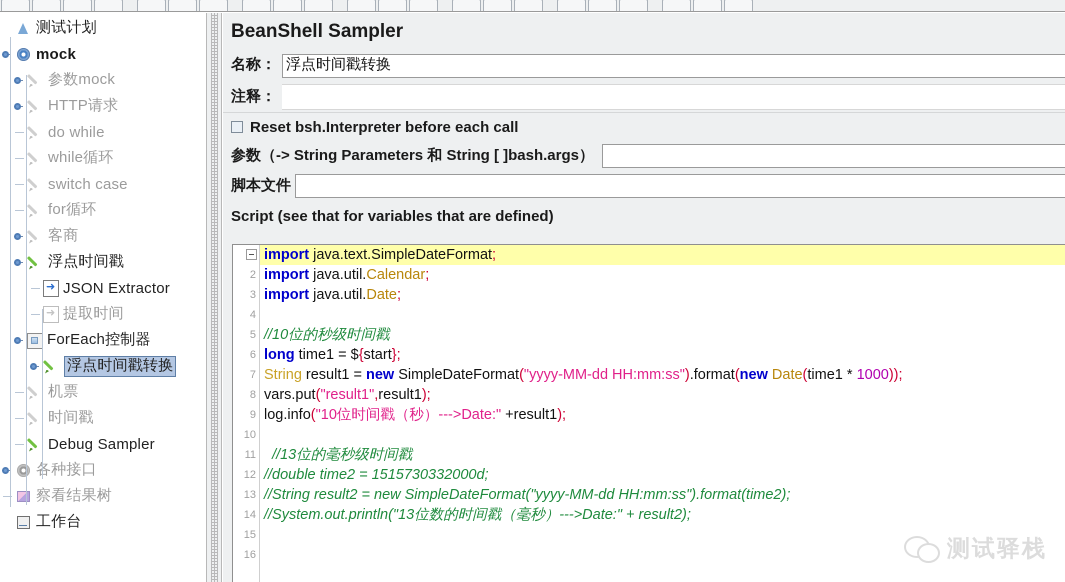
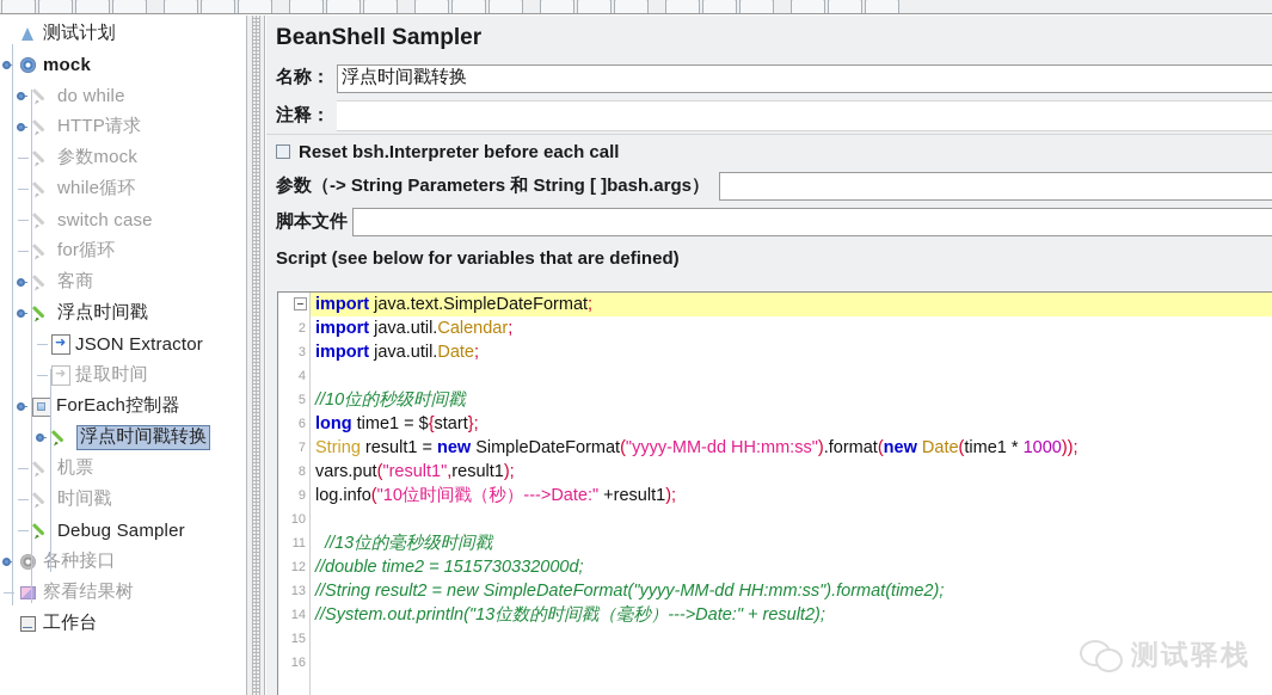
  测试计划
  mock
- 参数mock
+ do while
  HTTP请求
- do while
+ 参数mock
  while循环
  switch case
  for循环
  客商
  浮点时间戳
  JSON Extractor
  提取时间
  ForEach控制器
  浮点时间戳转换
  机票
  时间戳
  Debug Sampler
  各种接口
  察看结果树
  工作台
  BeanShell Sampler
  名称：
  浮点时间戳转换
  注释：
  Reset bsh.Interpreter before each call
  参数（-> String Parameters 和 String [ ]bash.args）
  脚本文件
- Script (see that for variables that are defined)
+ Script (see below for variables that are defined)
  2
  3
  4
  5
  6
  7
  8
  9
  10
  11
  12
  13
  14
  15
  16
  import java.text.SimpleDateFormat;
  import java.util.Calendar;
  import java.util.Date;
  //10位的秒级时间戳
  long time1 = ${start};
  String result1 = new SimpleDateFormat("yyyy-MM-dd HH:mm:ss").format(new Date(time1 * 1000));
  vars.put("result1",result1);
  log.info("10位时间戳（秒）--->Date:" +result1);
  //13位的毫秒级时间戳
  //double time2 = 1515730332000d;
  //String result2 = new SimpleDateFormat("yyyy-MM-dd HH:mm:ss").format(time2);
  //System.out.println("13位数的时间戳（毫秒）--->Date:" + result2);
  测试驿栈
